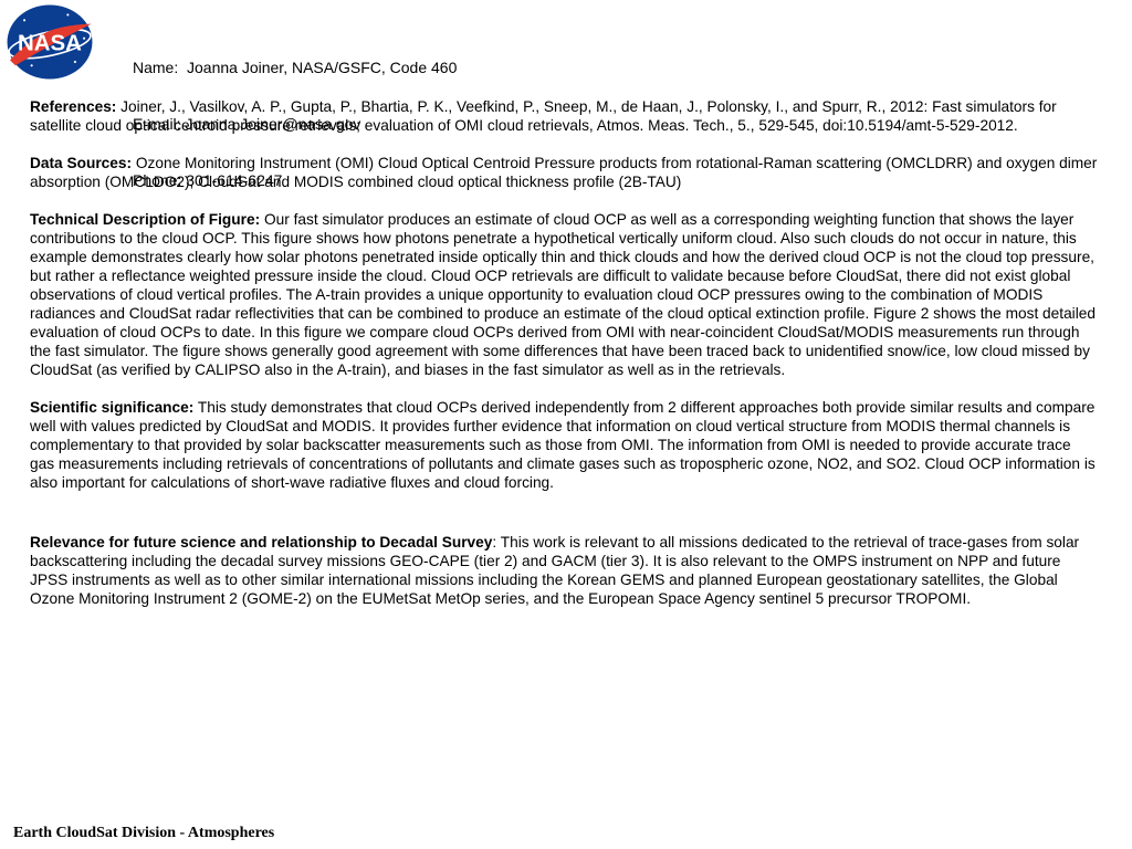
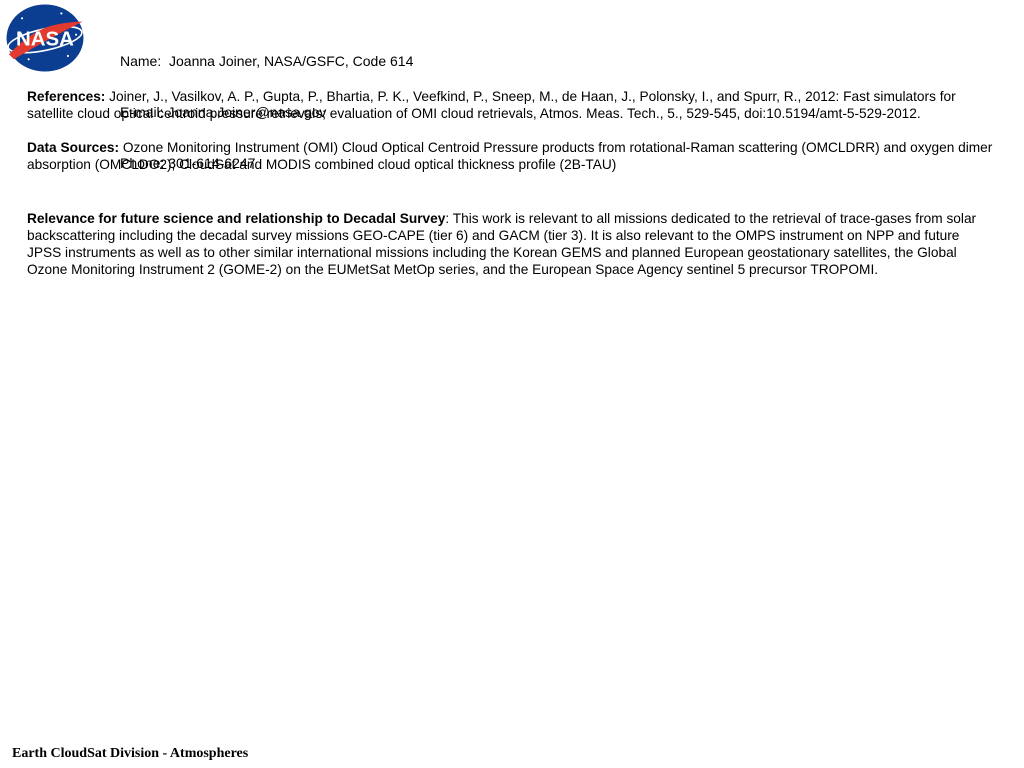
  NASA
- Name: Joanna Joiner, NASA/GSFC, Code 460
+ Name: Joanna Joiner, NASA/GSFC, Code 614
  E-mail: Joanna.Joiner@nasa.gov
  Phone: 301-614-6247
  References: Joiner, J., Vasilkov, A. P., Gupta, P., Bhartia, P. K., Veefkind, P., Sneep, M., de Haan, J., Polonsky, I., and Spurr, R., 2012: Fast simulators for satellite cloud optical centroid pressure retrievals; evaluation of OMI cloud retrievals, Atmos. Meas. Tech., 5., 529-545, doi:10.5194/amt-5-529-2012.
  Data Sources: Ozone Monitoring Instrument (OMI) Cloud Optical Centroid Pressure products from rotational-Raman scattering (OMCLDRR) and oxygen dimer absorption (OMCLDO2); CloudSat and MODIS combined cloud optical thickness profile (2B-TAU)
- Technical Description of Figure: Our fast simulator produces an estimate of cloud OCP as well as a corresponding weighting function that shows the layer contributions to the cloud OCP. This figure shows how photons penetrate a hypothetical vertically uniform cloud. Also such clouds do not occur in nature, this example demonstrates clearly how solar photons penetrated inside optically thin and thick clouds and how the derived cloud OCP is not the cloud top pressure, but rather a reflectance weighted pressure inside the cloud. Cloud OCP retrievals are difficult to validate because before CloudSat, there did not exist global observations of cloud vertical profiles. The A-train provides a unique opportunity to evaluation cloud OCP pressures owing to the combination of MODIS radiances and CloudSat radar reflectivities that can be combined to produce an estimate of the cloud optical extinction profile. Figure 2 shows the most detailed evaluation of cloud OCPs to date. In this figure we compare cloud OCPs derived from OMI with near-coincident CloudSat/MODIS measurements run through the fast simulator. The figure shows generally good agreement with some differences that have been traced back to unidentified snow/ice, low cloud missed by CloudSat (as verified by CALIPSO also in the A-train), and biases in the fast simulator as well as in the retrievals.
- Scientific significance: This study demonstrates that cloud OCPs derived independently from 2 different approaches both provide similar results and compare well with values predicted by CloudSat and MODIS. It provides further evidence that information on cloud vertical structure from MODIS thermal channels is complementary to that provided by solar backscatter measurements such as those from OMI. The information from OMI is needed to provide accurate trace gas measurements including retrievals of concentrations of pollutants and climate gases such as tropospheric ozone, NO2, and SO2. Cloud OCP information is also important for calculations of short-wave radiative fluxes and cloud forcing.
- Relevance for future science and relationship to Decadal Survey: This work is relevant to all missions dedicated to the retrieval of trace-gases from solar backscattering including the decadal survey missions GEO-CAPE (tier 2) and GACM (tier 3). It is also relevant to the OMPS instrument on NPP and future JPSS instruments as well as to other similar international missions including the Korean GEMS and planned European geostationary satellites, the Global Ozone Monitoring Instrument 2 (GOME-2) on the EUMetSat MetOp series, and the European Space Agency sentinel 5 precursor TROPOMI.
+ Relevance for future science and relationship to Decadal Survey: This work is relevant to all missions dedicated to the retrieval of trace-gases from solar backscattering including the decadal survey missions GEO-CAPE (tier 6) and GACM (tier 3). It is also relevant to the OMPS instrument on NPP and future JPSS instruments as well as to other similar international missions including the Korean GEMS and planned European geostationary satellites, the Global Ozone Monitoring Instrument 2 (GOME-2) on the EUMetSat MetOp series, and the European Space Agency sentinel 5 precursor TROPOMI.
  Earth CloudSat Division - Atmospheres
